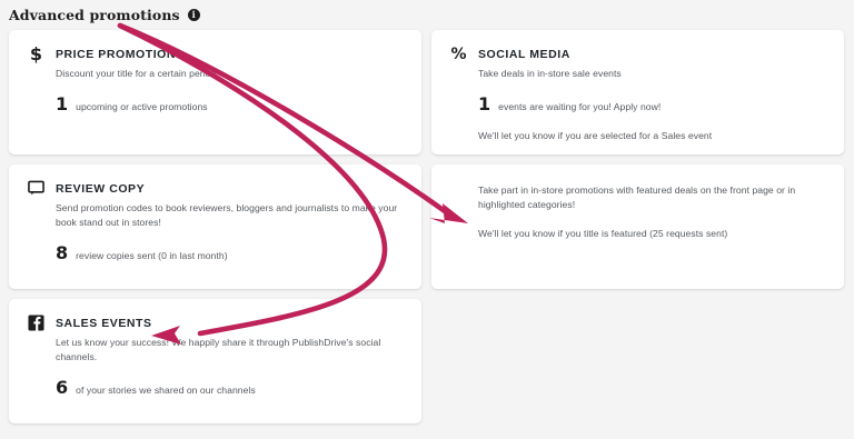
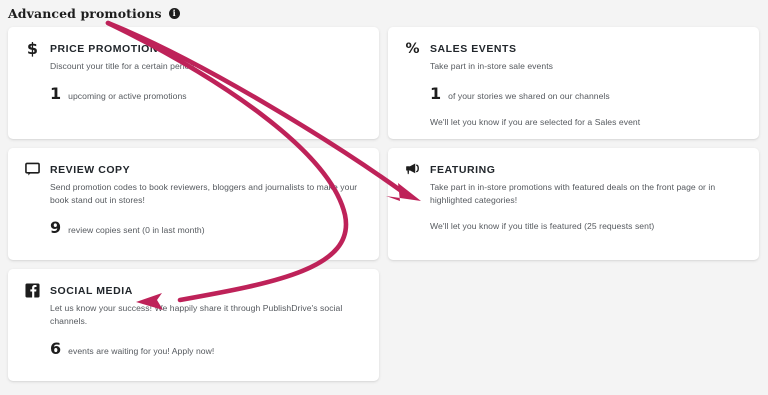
  Advanced promotions
  i
  $
  PRICE PROMOTIO
  Discount your title for a certain peri
  1
  upcoming or active promotions
  %
- SOCIAL MEDIA
+ SALES EVENTS
- Take deals in in-store sale events
+ Take part in in-store sale events
  1
- events are waiting for you! Apply now!
+ of your stories we shared on our channels
  We'll let you know if you are selected for a Sales event
  REVIEW COPY
  Send promotion codes to book reviewers, bloggers and journalists to ma your book stand out in stores!
- 8
+ 9
  review copies sent (0 in last month)
+ FEATURING
  Take part in in-store promotions with featured deals on the front page or in highlighted categories!
  We'll let you know if you title is featured (25 requests sent)
- SALES EVENTS
+ SOCIAL MEDIA
  Let us know your success!e happily share it through PublishDrive's social channels.
  6
- of your stories we shared on our channels
+ events are waiting for you! Apply now!
